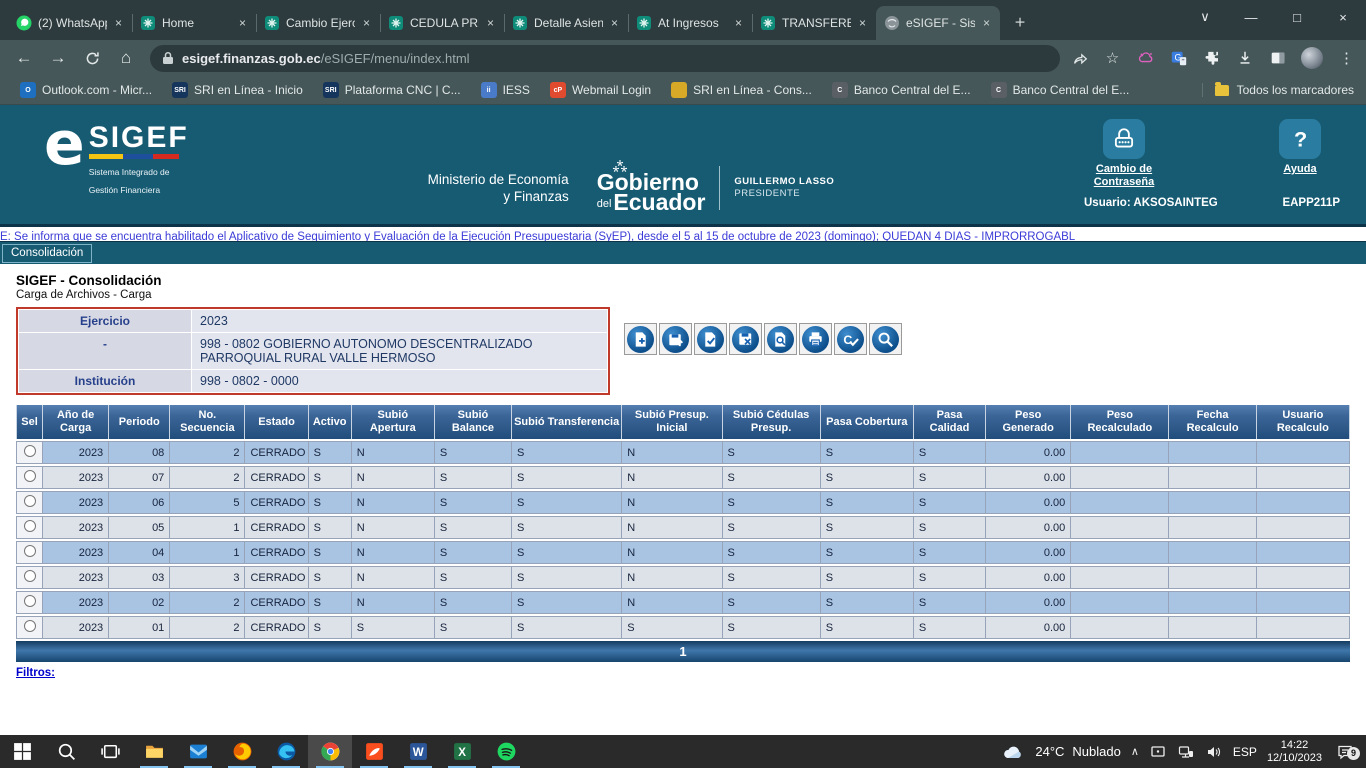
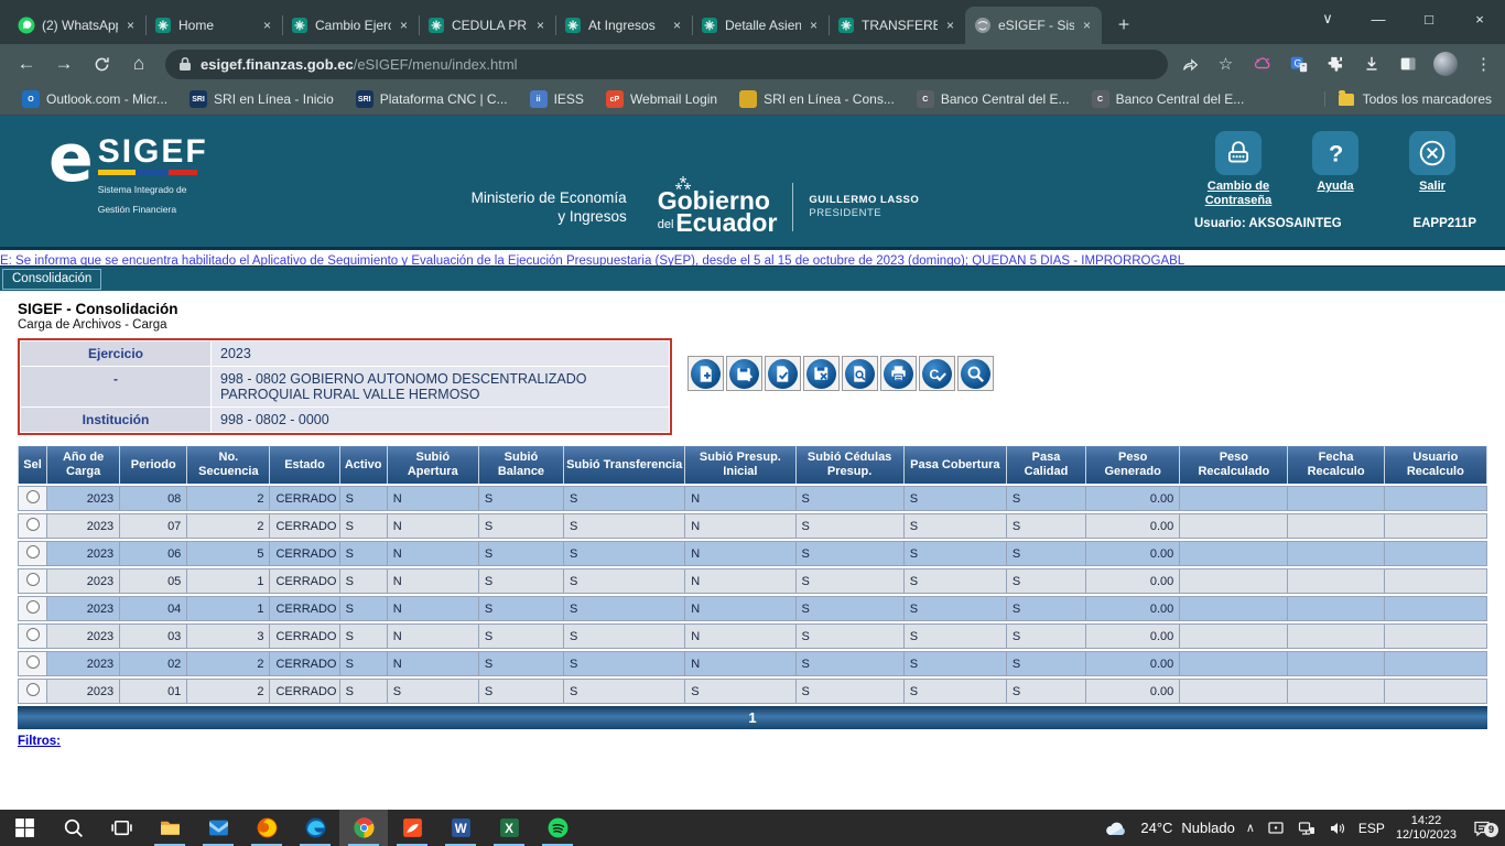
  (2) WhatsAp
  ×
  Home
  ×
  Cambio Ejer
  ×
  CEDULA PR
  ×
- Detalle Asien
+ At Ingresos
  ×
- At Ingresos
+ Detalle Asien
  ×
  TRANSFERE
  ×
  eSIGEF - Sis
  ×
  ＋
  ∨
  —
  □
  ×
  ←
  →
  ⌂
  esigef.finanzas.gob.ec/eSIGEF/menu/index.html
  ☆
  G
  ⋮
  Outlook.com - Micr...
  SRI en Línea - Inicio
  Plataforma CNC | C...
  IESS
  Webmail Login
  SRI en Línea - Cons...
  Banco Central del E...
  Banco Central del E...
  Todos los marcadores
  e
  SIGEF Sistema Integrado de
  Gestión Financiera
- Ministerio de Economía y Finanzas
+ Ministerio de Economía y Ingresos
  ⁂
  Gobierno
  del Ecuador
  GUILLERMO LASSO
  PRESIDENTE
  Cambio de Contraseña
  ?
  Ayuda
+ Salir
  Usuario: AKSOSAINTEG
  EAPP211P
- E: Se informa que se encuentra habilitado el Aplicativo de Seguimiento y Evaluación de la Ejecución Presupuestaria (SyEP), desde el 5 al 15 de octubre de 2023 (domingo); QUEDAN 4 DIAS - IMPRORROGABL
+ E: Se informa que se encuentra habilitado el Aplicativo de Seguimiento y Evaluación de la Ejecución Presupuestaria (SyEP), desde el 5 al 15 de octubre de 2023 (domingo); QUEDAN 5 DIAS - IMPRORROGABL
  Consolidación
  SIGEF - Consolidación
  Carga de Archivos - Carga
  Ejercicio
  2023
  -
  998 - 0802 GOBIERNO AUTONOMO DESCENTRALIZADO PARROQUIAL RURAL VALLE HERMOSO
  Institución
  998 - 0802 - 0000
  C
  Sel	Año de Carga	Periodo	No. Secuencia	Estado	Activo	Subió Apertura	Subió Balance	Subió Transferencia	Subió Presup. Inicial	Subió Cédulas Presup.	Pasa Cobertura	Pasa Calidad	Peso Generado	Peso Recalculado	Fecha Recalculo	Usuario Recalculo
  	2023	08	2	CERRADO	S	N	S	S	N	S	S	S	0.00
  	2023	07	2	CERRADO	S	N	S	S	N	S	S	S	0.00
  	2023	06	5	CERRADO	S	N	S	S	N	S	S	S	0.00
  	2023	05	1	CERRADO	S	N	S	S	N	S	S	S	0.00
  	2023	04	1	CERRADO	S	N	S	S	N	S	S	S	0.00
  	2023	03	3	CERRADO	S	N	S	S	N	S	S	S	0.00
  	2023	02	2	CERRADO	S	N	S	S	N	S	S	S	0.00
  	2023	01	2	CERRADO	S	S	S	S	S	S	S	S	0.00
  1
  Filtros:
  W
  X
  24°C
  Nublado
  ∧
  ESP
  14:22
  12/10/2023
  9
